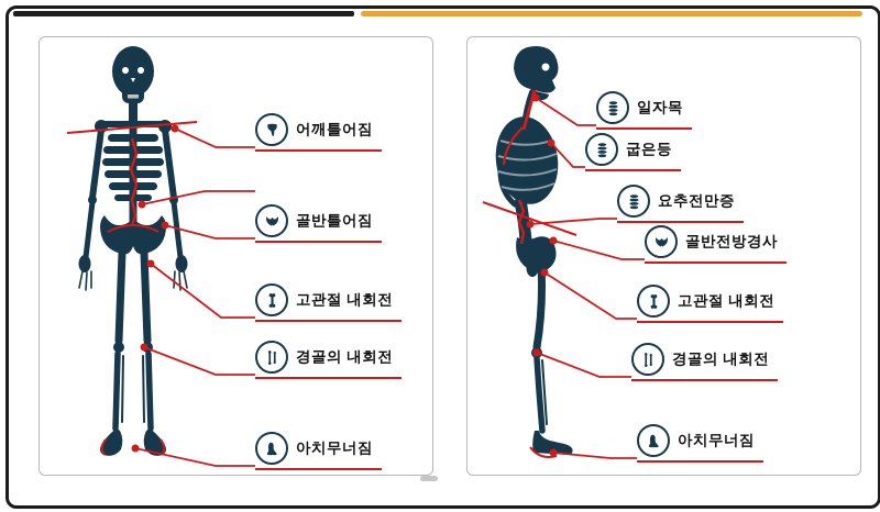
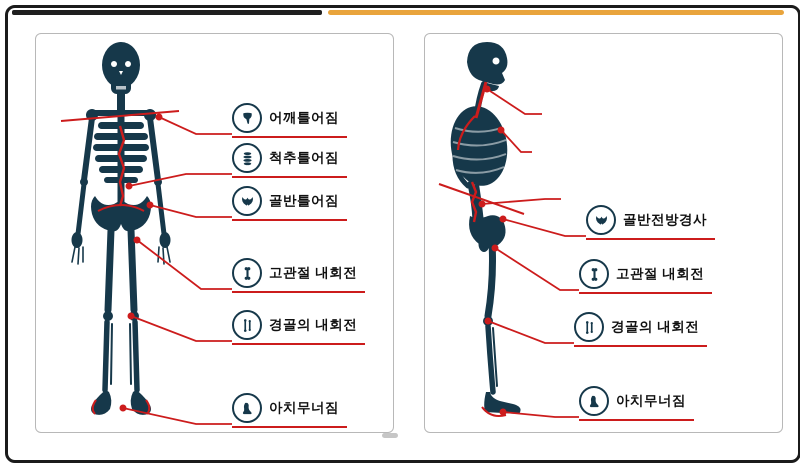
  어깨틀어짐
+ 척추틀어짐
  골반틀어짐
  고관절 내회전
  경골의 내회전
  아치무너짐
- 일자목
- 굽은등
- 요추전만증
  골반전방경사
  고관절 내회전
  경골의 내회전
  아치무너짐
